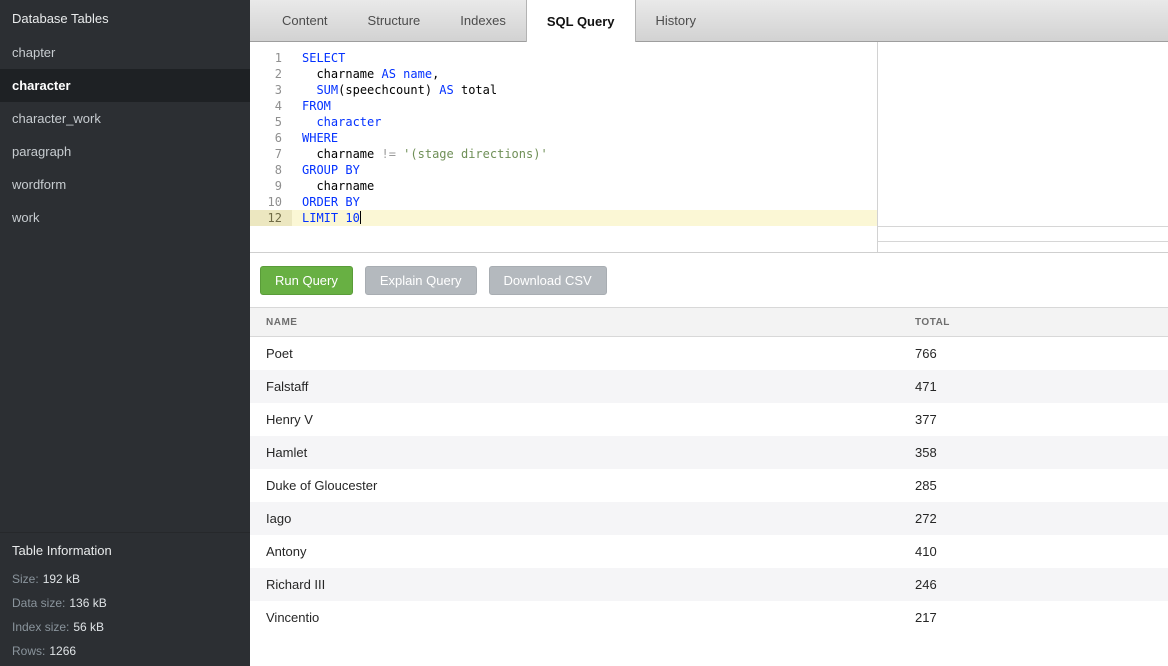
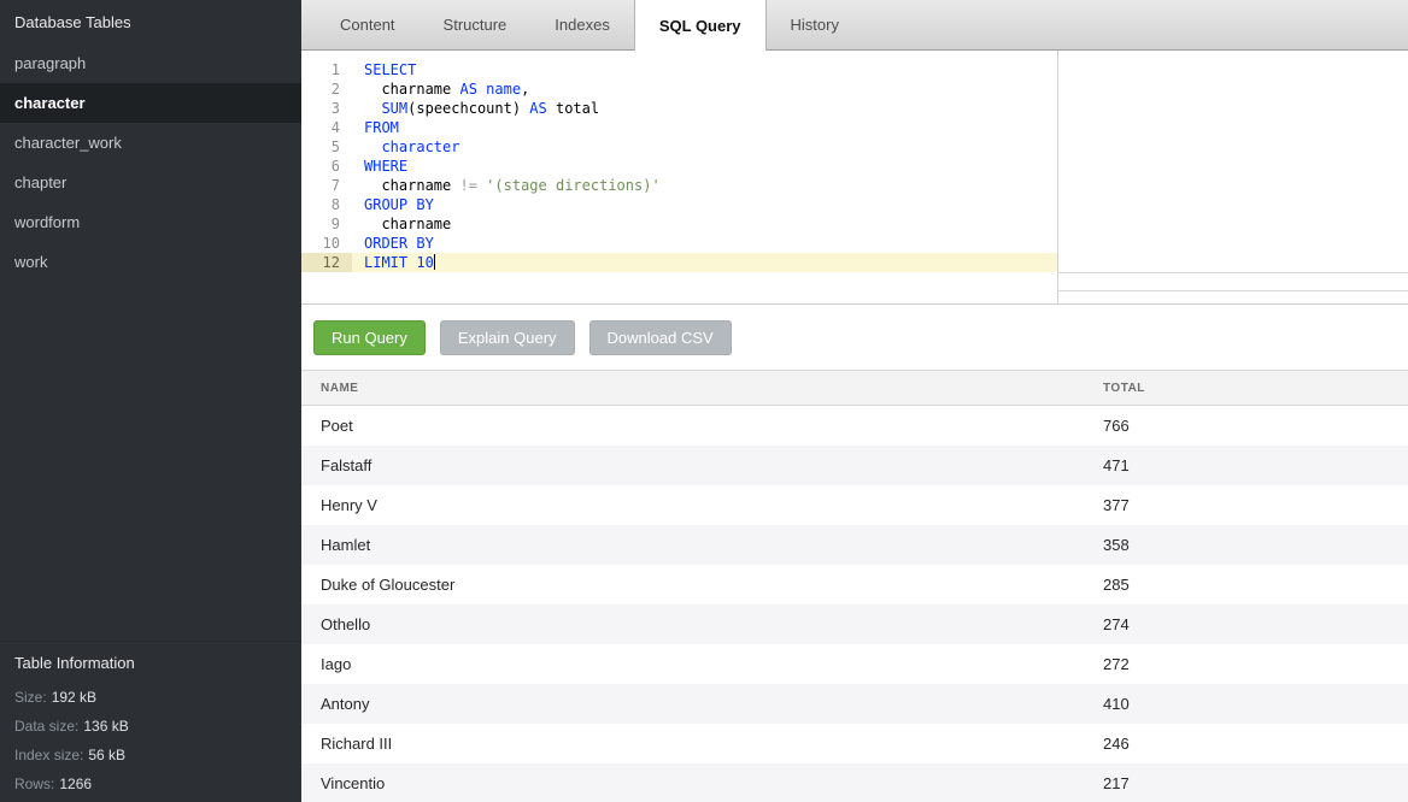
  Database Tables
- chapter
+ paragraph
  character
  character_work
- paragraph
+ chapter
  wordform
  work
  Table Information
  Size: 192 kB
  Data size: 136 kB
  Index size: 56 kB
  Rows: 1266
  Content
  Structure
  Indexes
  SQL Query
  History
  1
  SELECT
  2
  charname AS name,
  3
  SUM(speechcount) AS total
  4
  FROM
  5
  character
  6
  WHERE
  7
  charname != '(stage directions)'
  8
  GROUP BY
  9
  charname
  10
  ORDER BY
  12
  LIMIT 10
  Run Query
  Explain Query
  Download CSV
  NAME	TOTAL
  Poet	766
  Falstaff	471
  Henry V	377
  Hamlet	358
  Duke of Gloucester	285
+ Othello	274
  Iago	272
  Antony	410
  Richard III	246
  Vincentio	217
